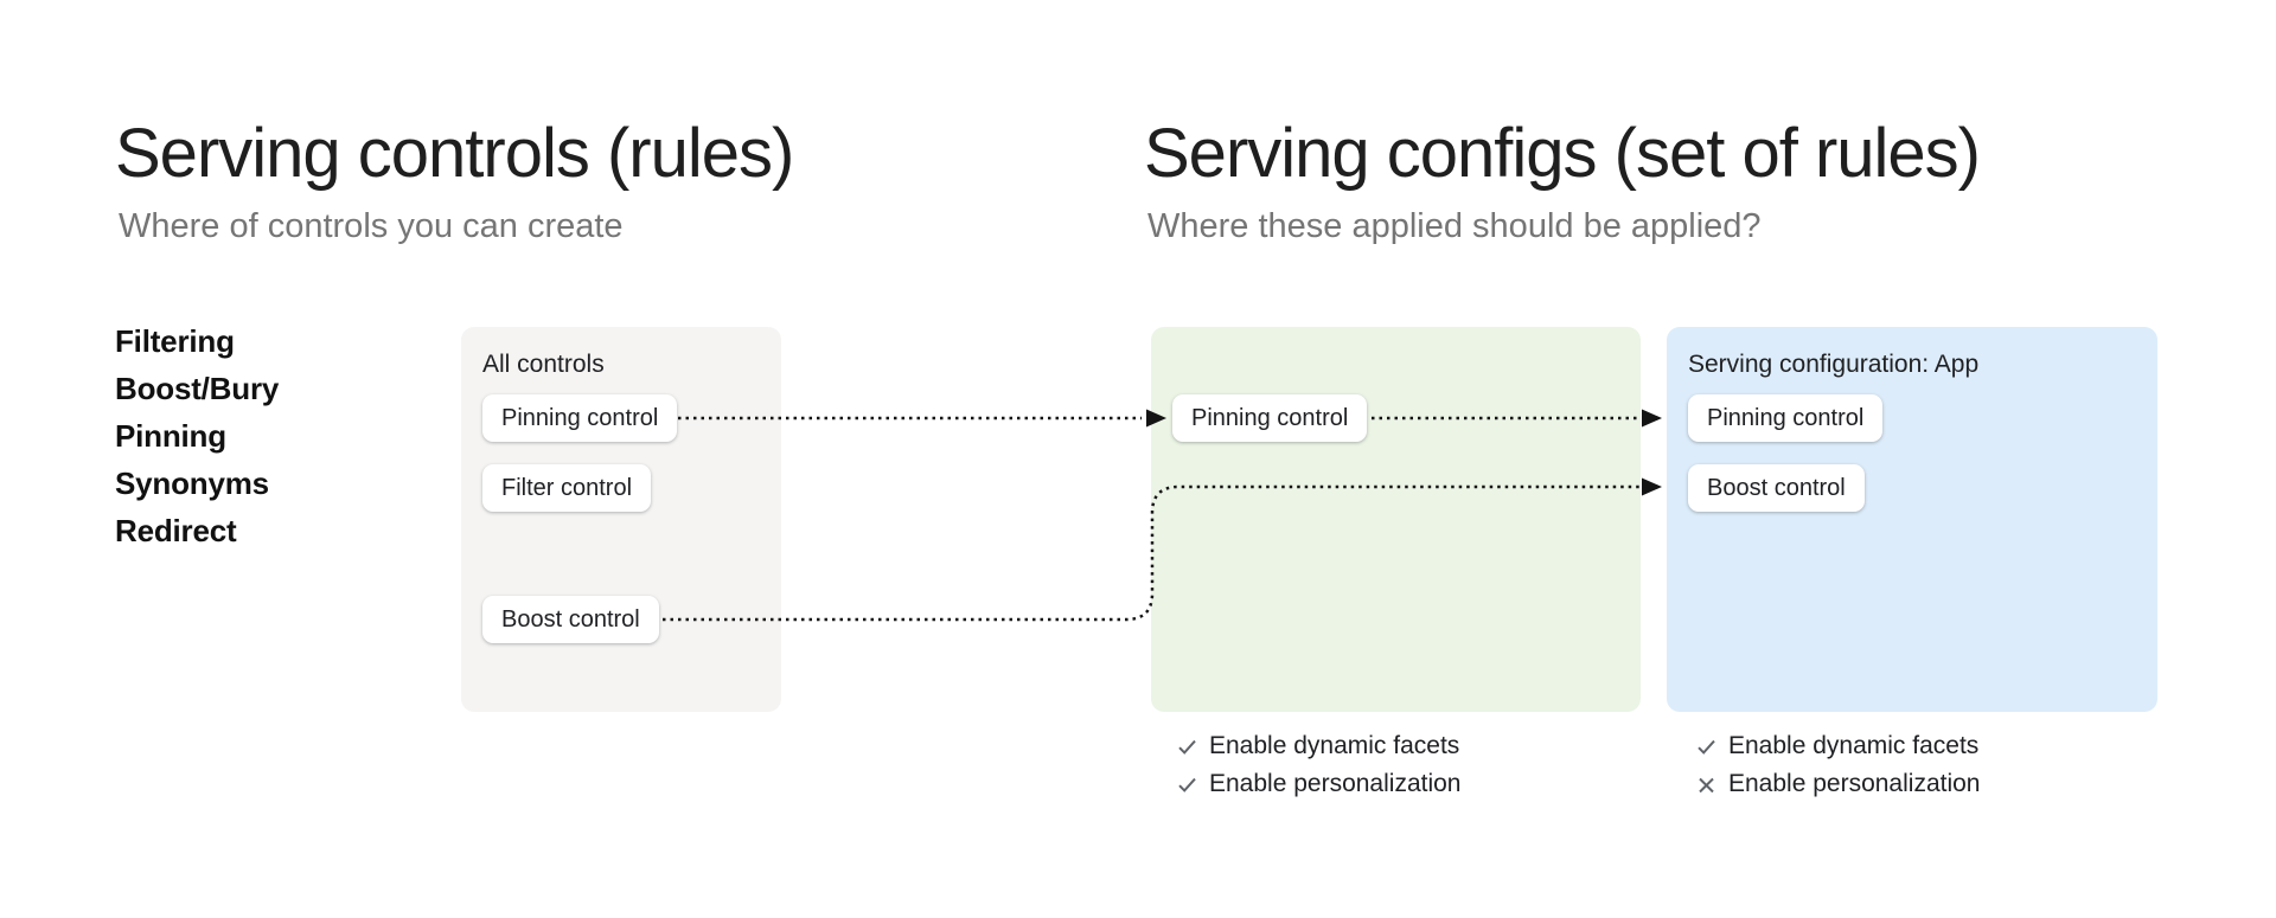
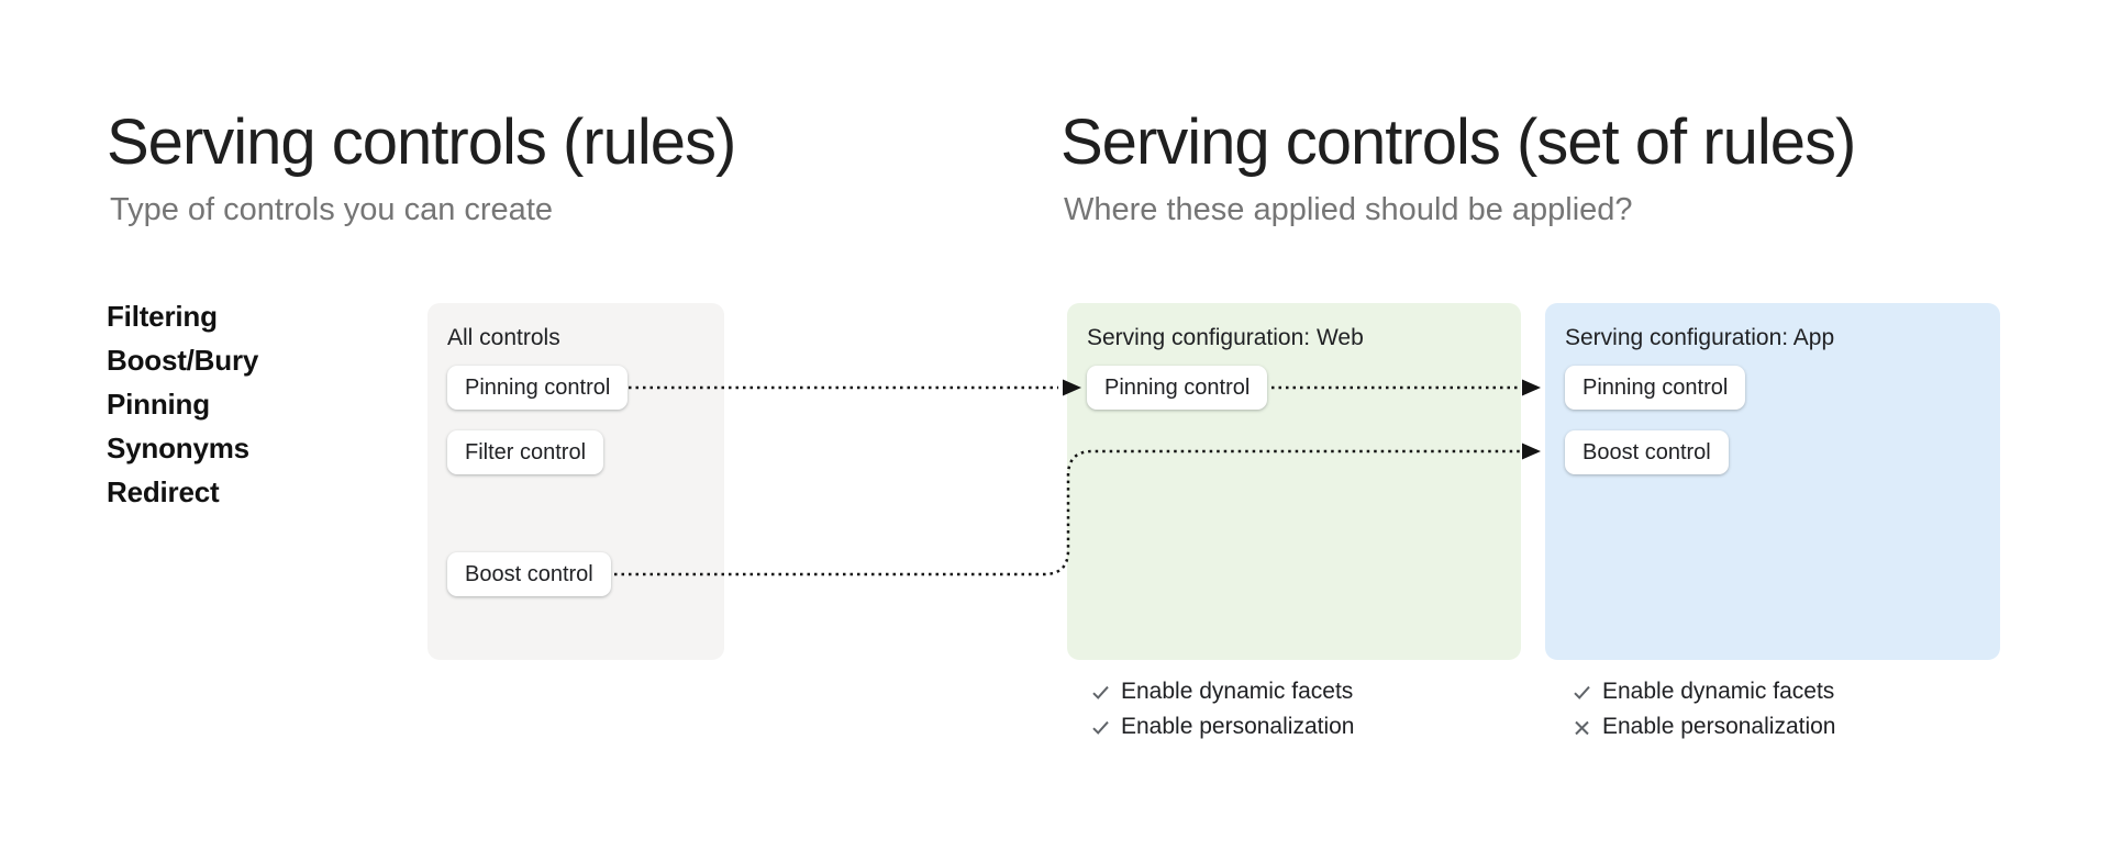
  Serving controls (rules)
- Where of controls you can create
+ Type of controls you can create
- Serving configs (set of rules)
+ Serving controls (set of rules)
  Where these applied should be applied?
  Filtering
  Boost/Bury
  Pinning
  Synonyms
  Redirect
  All controls
  Pinning control
  Filter control
  Boost control
+ Serving configuration: Web
  Pinning control
  Serving configuration: App
  Pinning control
  Boost control
  Enable dynamic facets
  Enable personalization
  Enable dynamic facets
  Enable personalization
